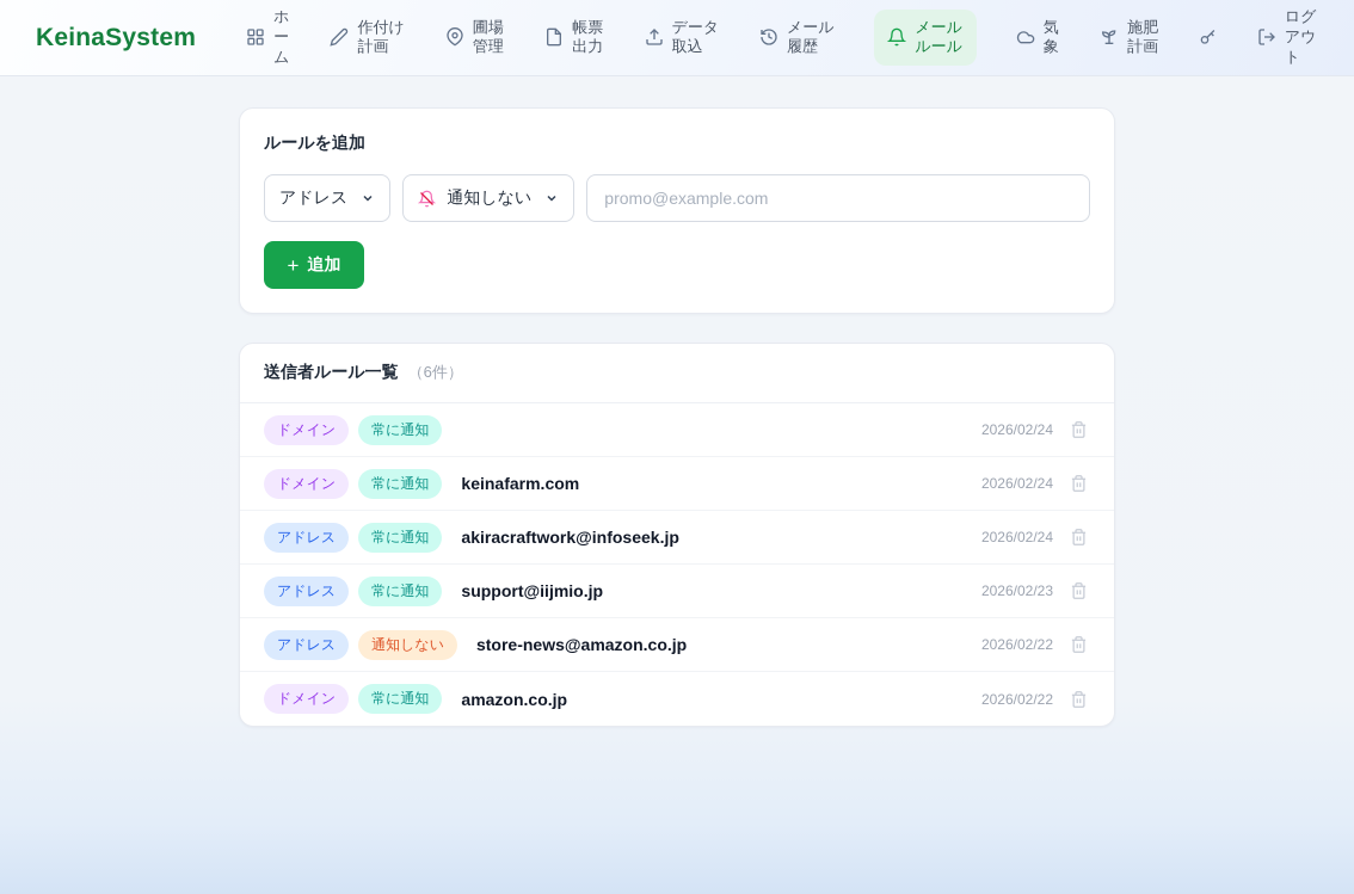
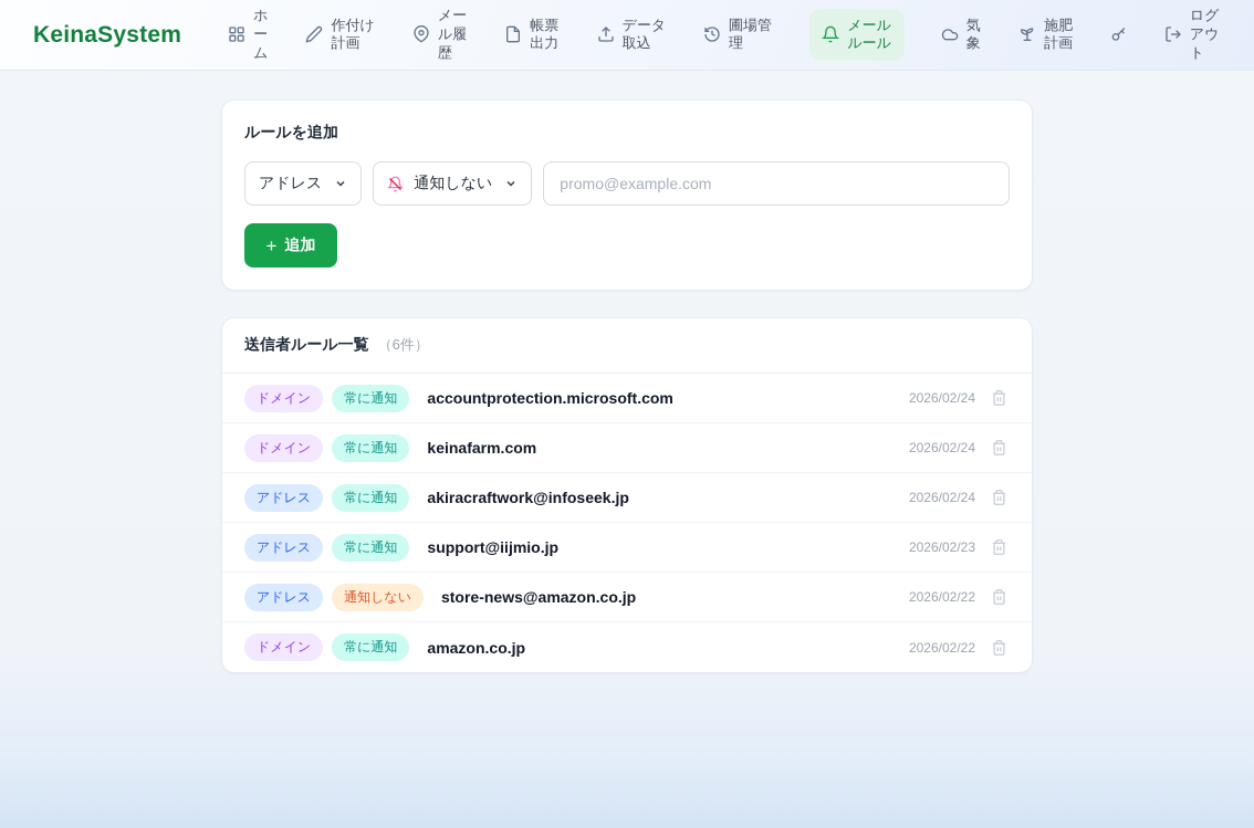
  KeinaSystem
  ホーム
  作付け計画
- 圃場管理
+ メール履歴
  帳票出力
  データ取込
- メール履歴
+ 圃場管理
  メールルール
  気象
  施肥計画
  ログアウト
  ルールを追加
  アドレス
  通知しない
  promo@example.com
  +
  追加
  送信者ルール一覧
  （6件）
  ドメイン
  常に通知
+ accountprotection.microsoft.com
  2026/02/24
  ドメイン
  常に通知
  keinafarm.com
  2026/02/24
  アドレス
  常に通知
  akiracraftwork@infoseek.jp
  2026/02/24
  アドレス
  常に通知
  support@iijmio.jp
  2026/02/23
  アドレス
  通知しない
  store-news@amazon.co.jp
  2026/02/22
  ドメイン
  常に通知
  amazon.co.jp
  2026/02/22
